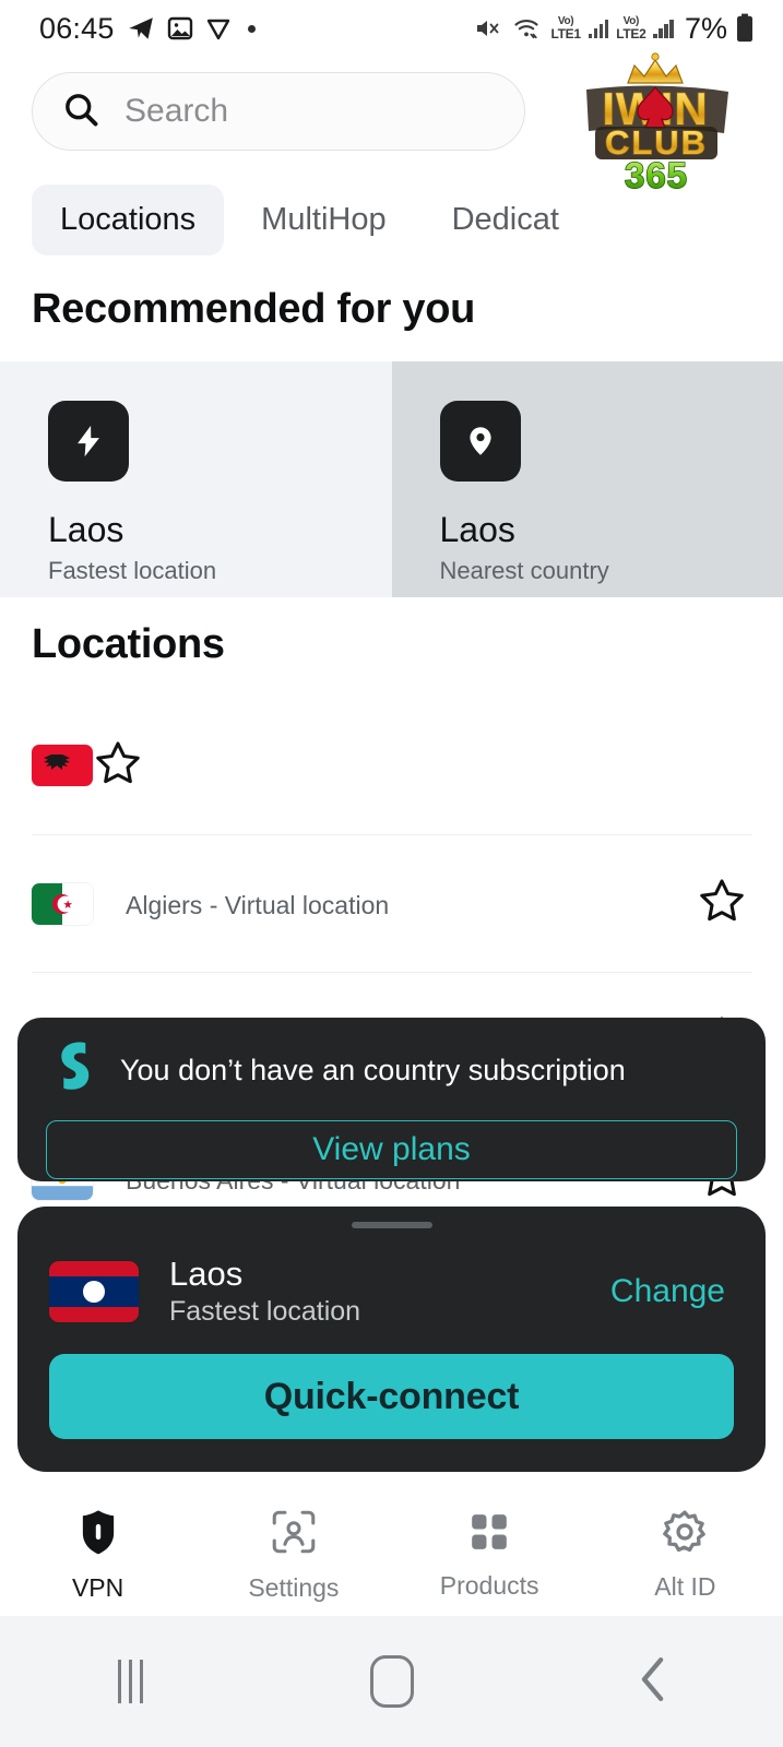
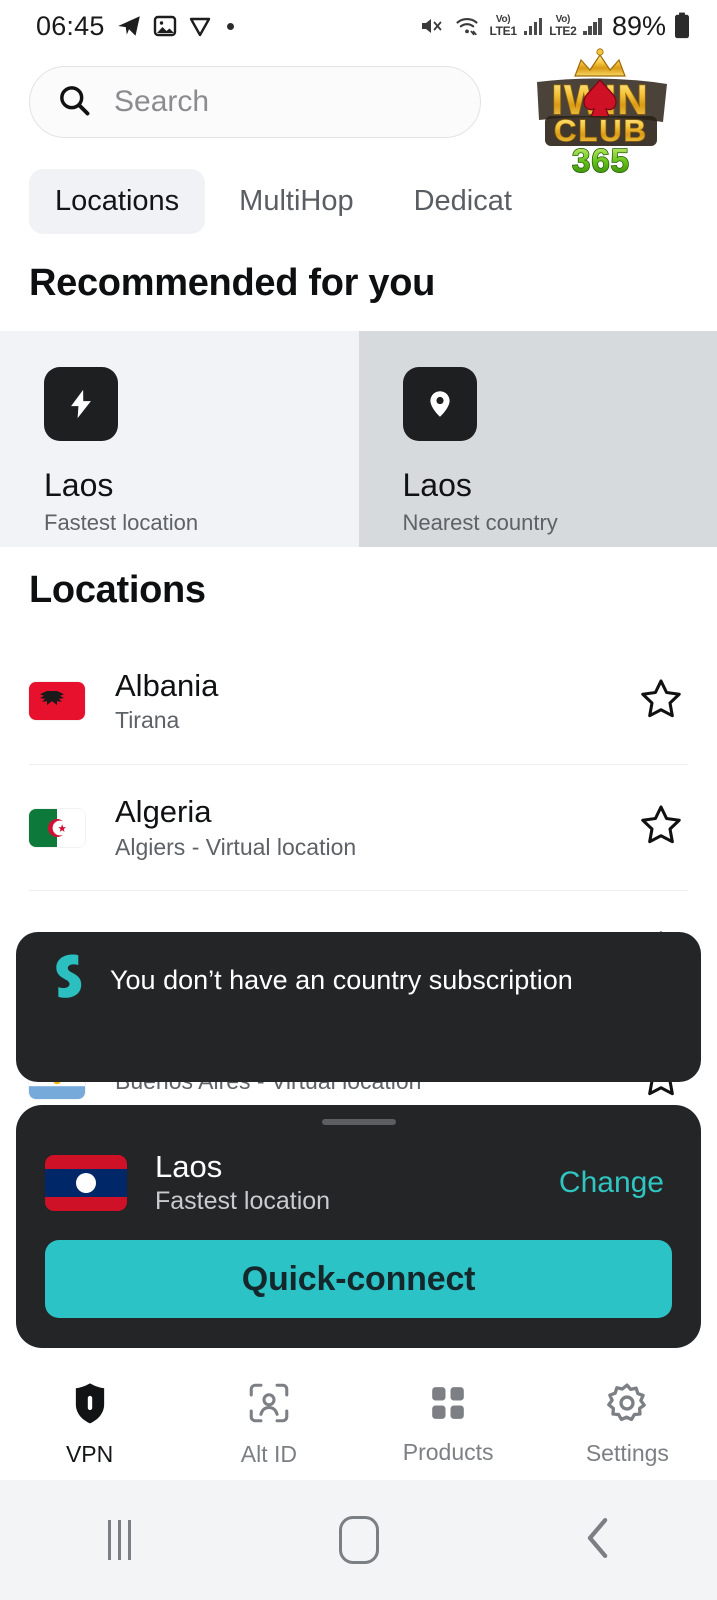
  06:45
  Vo)
  LTE1
  Vo)
  LTE2
- 7%
+ 89%
  Search
  CLUB
  365
  Locations
  MultiHop
  Dedicat
  Recommended for you
  Laos
  Fastest location
  Laos
  Nearest country
  Locations
+ Albania
+ Tirana
+ Algeria
  Algiers - Virtual location
  You don’t have an country subscription
- View plans
  Laos
  Fastest location
  Change
  Quick-connect
  VPN
- Settings
+ Alt ID
  Products
- Alt ID
+ Settings
